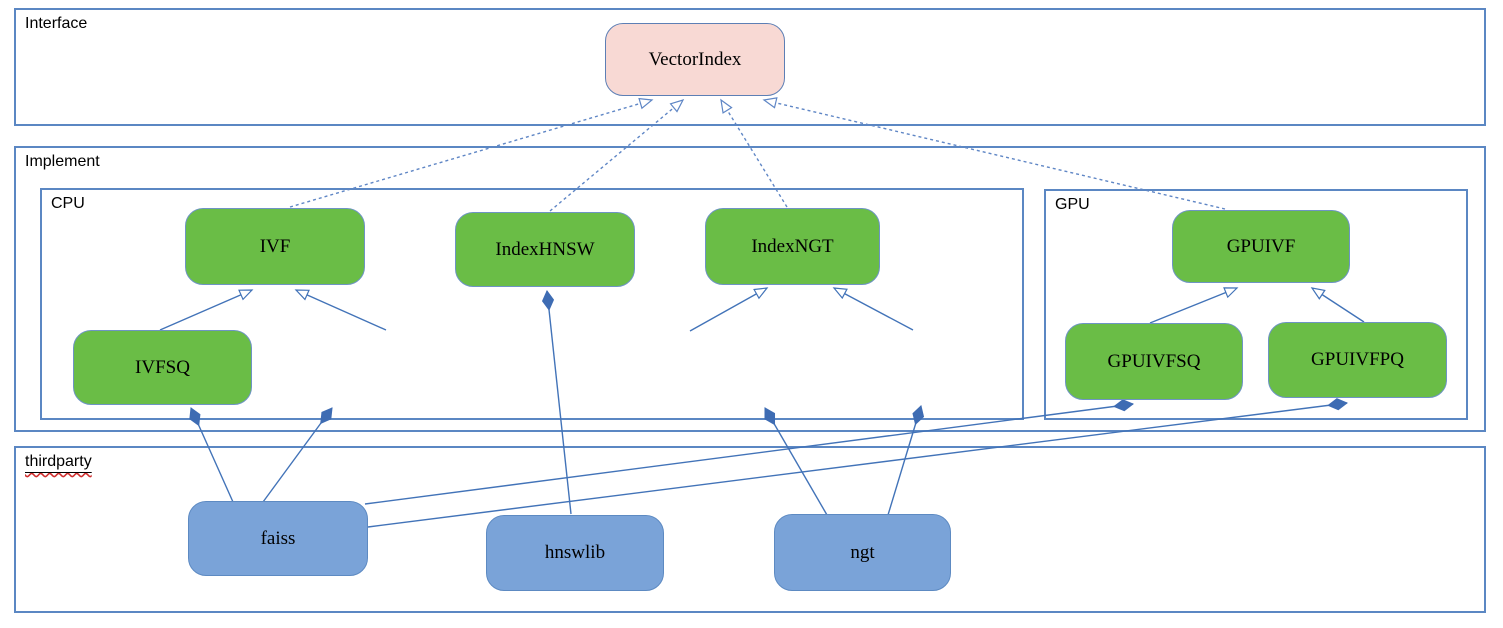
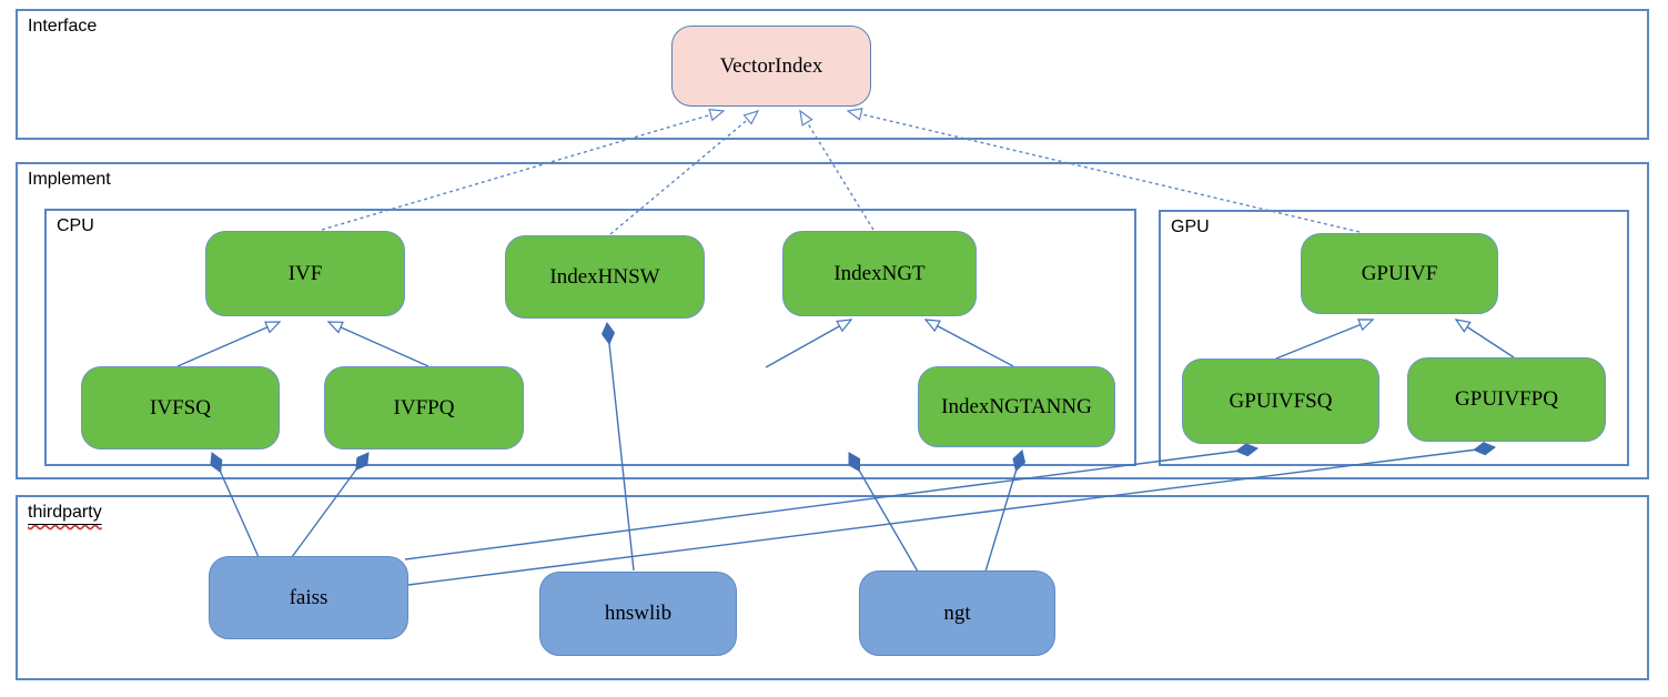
  Interface
  Implement
  CPU
  GPU
  thirdparty
  VectorIndex
  IVF
  IndexHNSW
  IndexNGT
  IVFSQ
+ IVFPQ
+ IndexNGTANNG
  GPUIVF
  GPUIVFSQ
  GPUIVFPQ
  faiss
  hnswlib
  ngt
